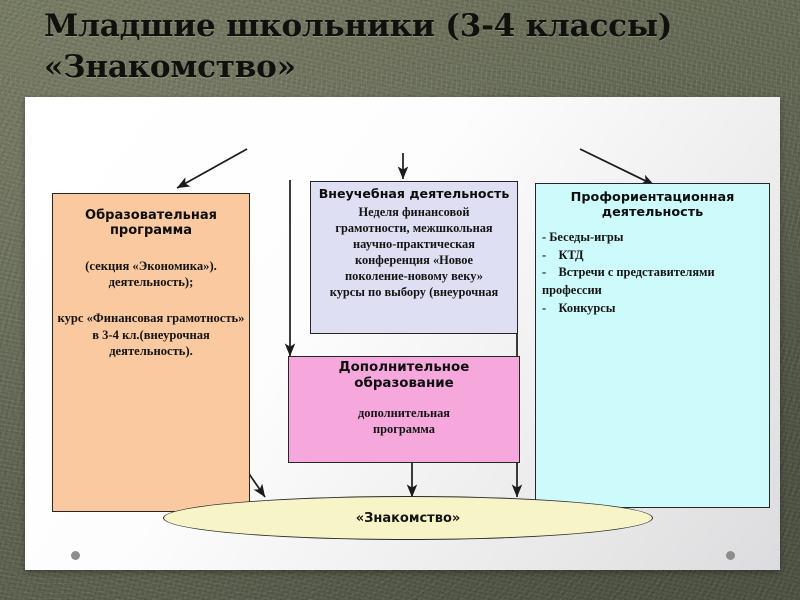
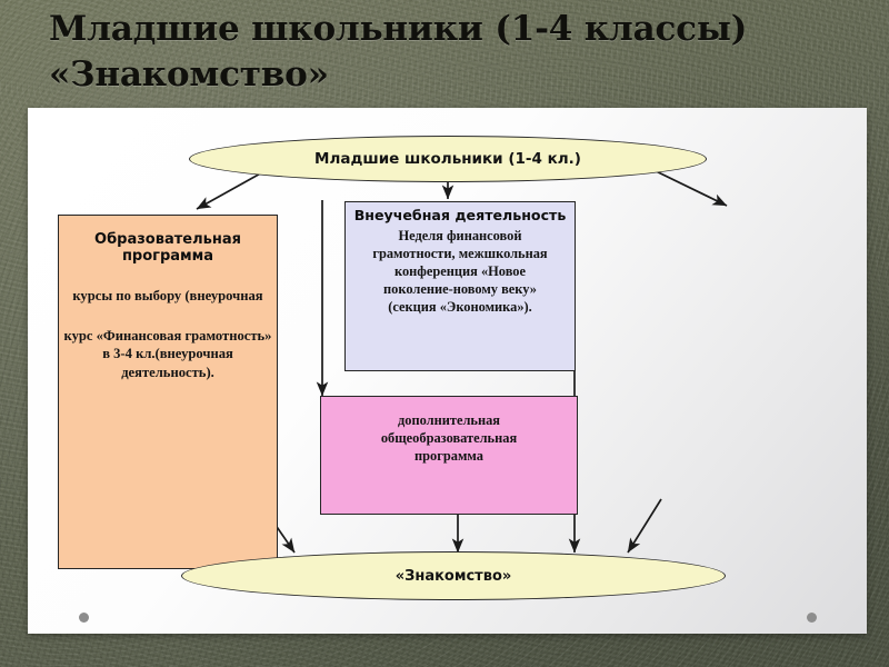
- Младшие школьники (3-4 классы)
+ Младшие школьники (1-4 классы)
  «Знакомство»
+ Младшие школьники (1-4 кл.)
  Образовательная программа
- (секция «Экономика»).
+ курсы по выбору (внеурочная
- деятельность);
  курс «Финансовая грамотность»
  в 3-4 кл.(внеурочная
  деятельность).
  Внеучебная деятельность
  Неделя финансовой
  грамотности, межшкольная
- научно-практическая
  конференция «Новое
  поколение-новому веку»
- курсы по выбору (внеурочная
+ (секция «Экономика»).
- Дополнительное образование
  дополнительная
+ общеобразовательная
  программа
- Профориентационная
- деятельность
- - Беседы-игры
- - КТД
- - Встречи с представителями
- профессии
- - Конкурсы
  «Знакомство»
